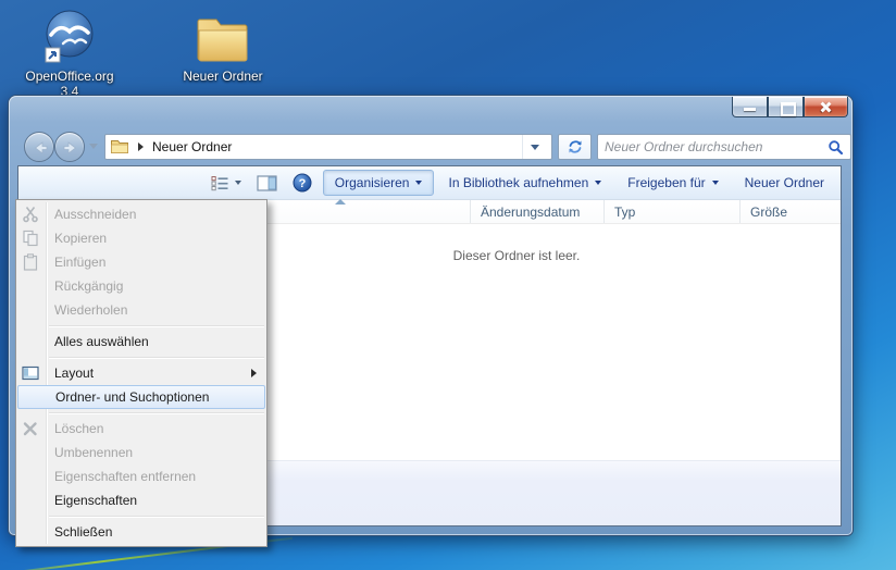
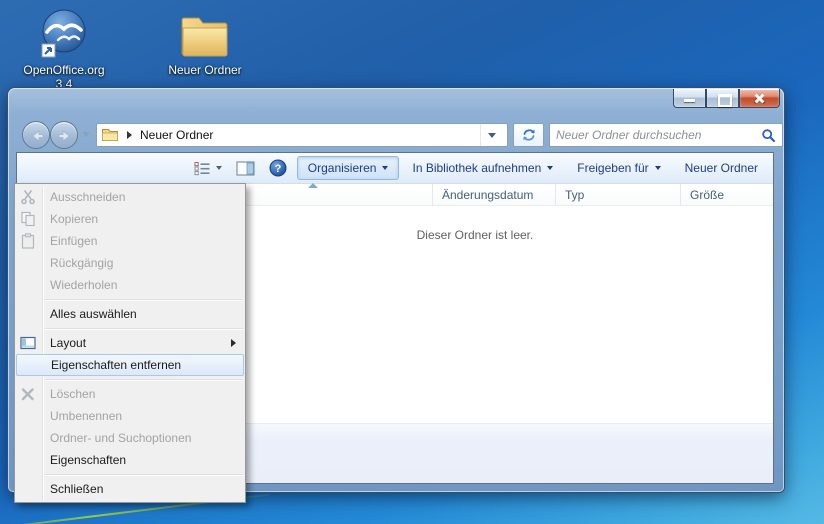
  OpenOffice.org 3.4
  Neuer Ordner
  Neuer Ordner
  Neuer Ordner durchsuchen
  ?
  Organisieren
  In Bibliothek aufnehmen
  Freigeben für
  Neuer Ordner
  Änderungsdatum
  Typ
  Größe
  Dieser Ordner ist leer.
  Ausschneiden
  Kopieren
  Einfügen
  Rückgängig
  Wiederholen
  Alles auswählen
  Layout
- Ordner- und Suchoptionen
+ Eigenschaften entfernen
  Löschen
  Umbenennen
- Eigenschaften entfernen
+ Ordner- und Suchoptionen
  Eigenschaften
  Schließen
